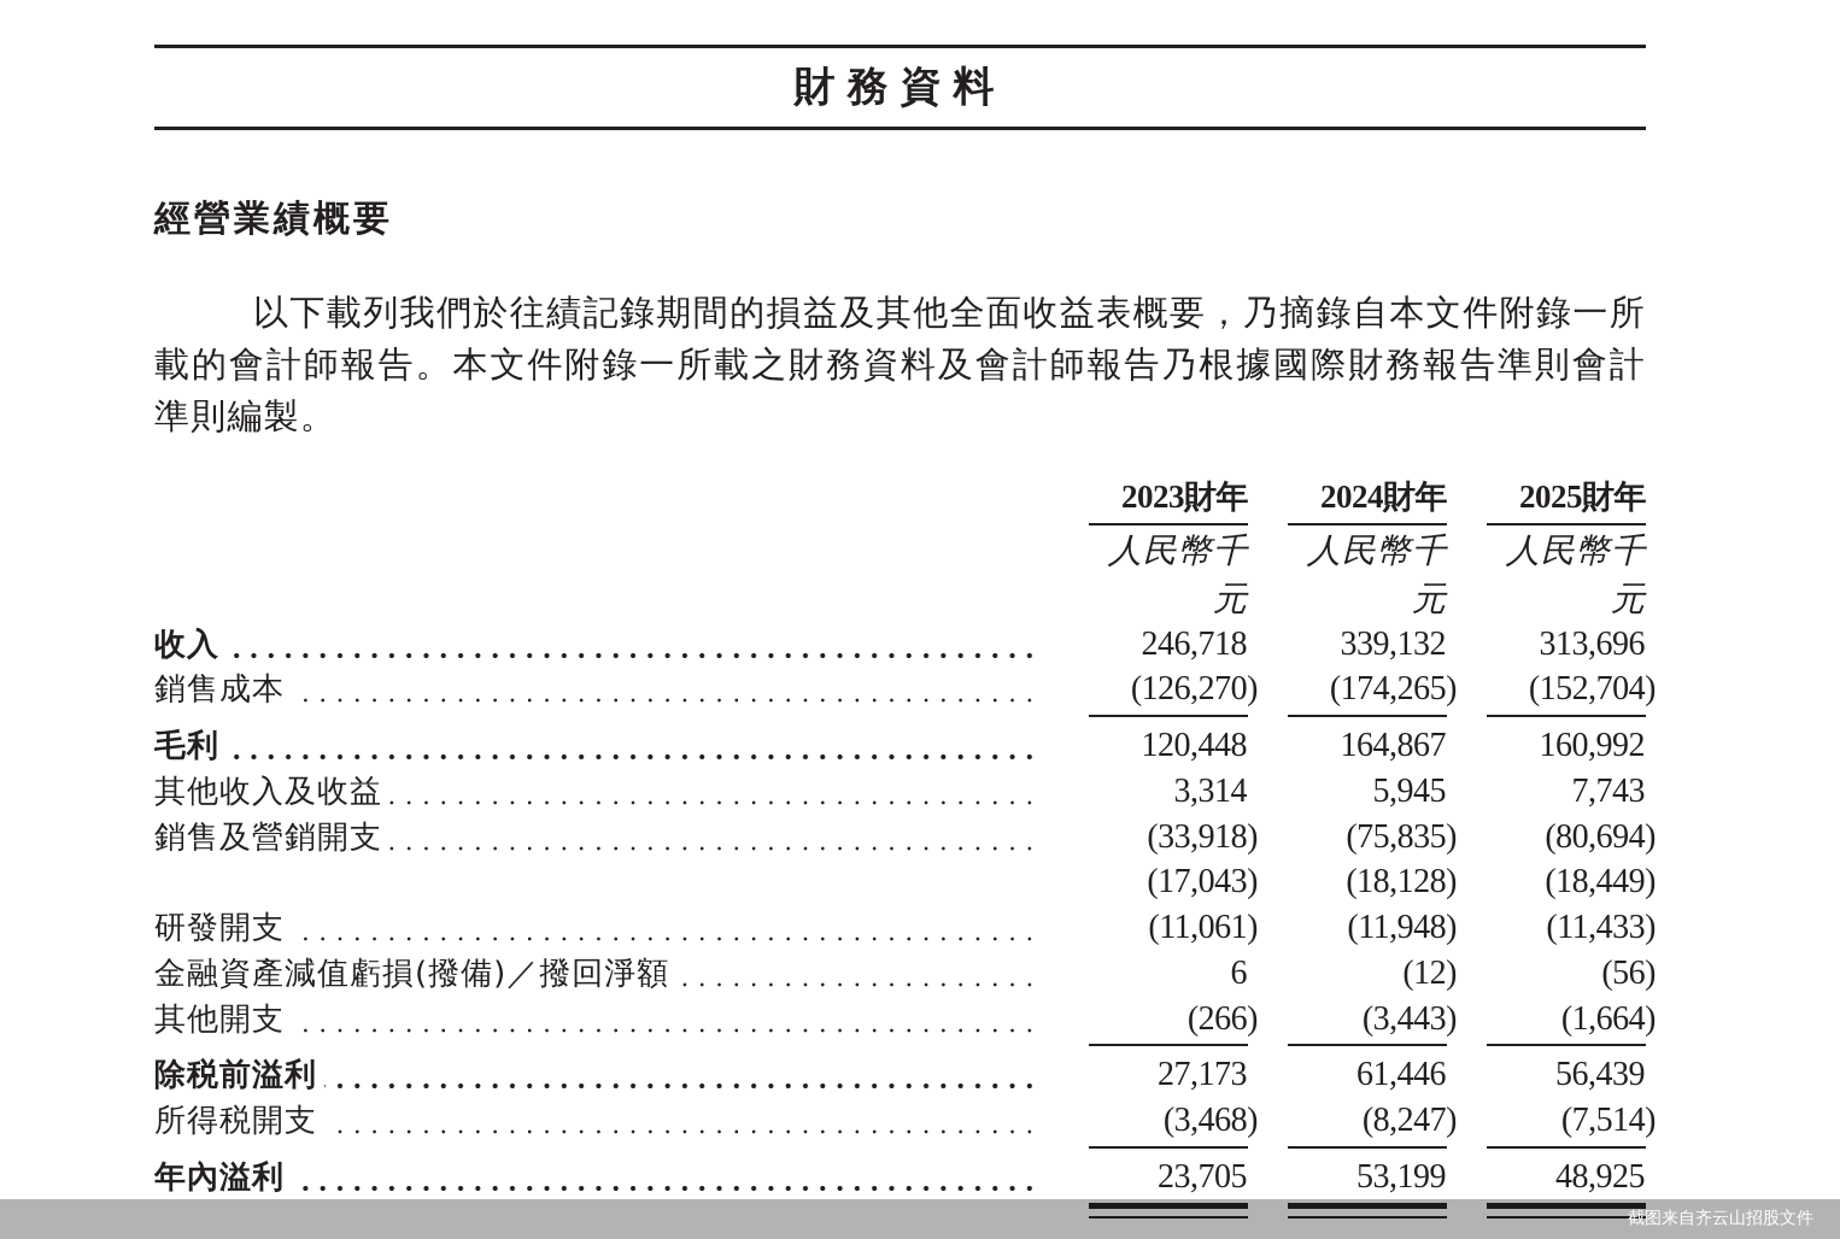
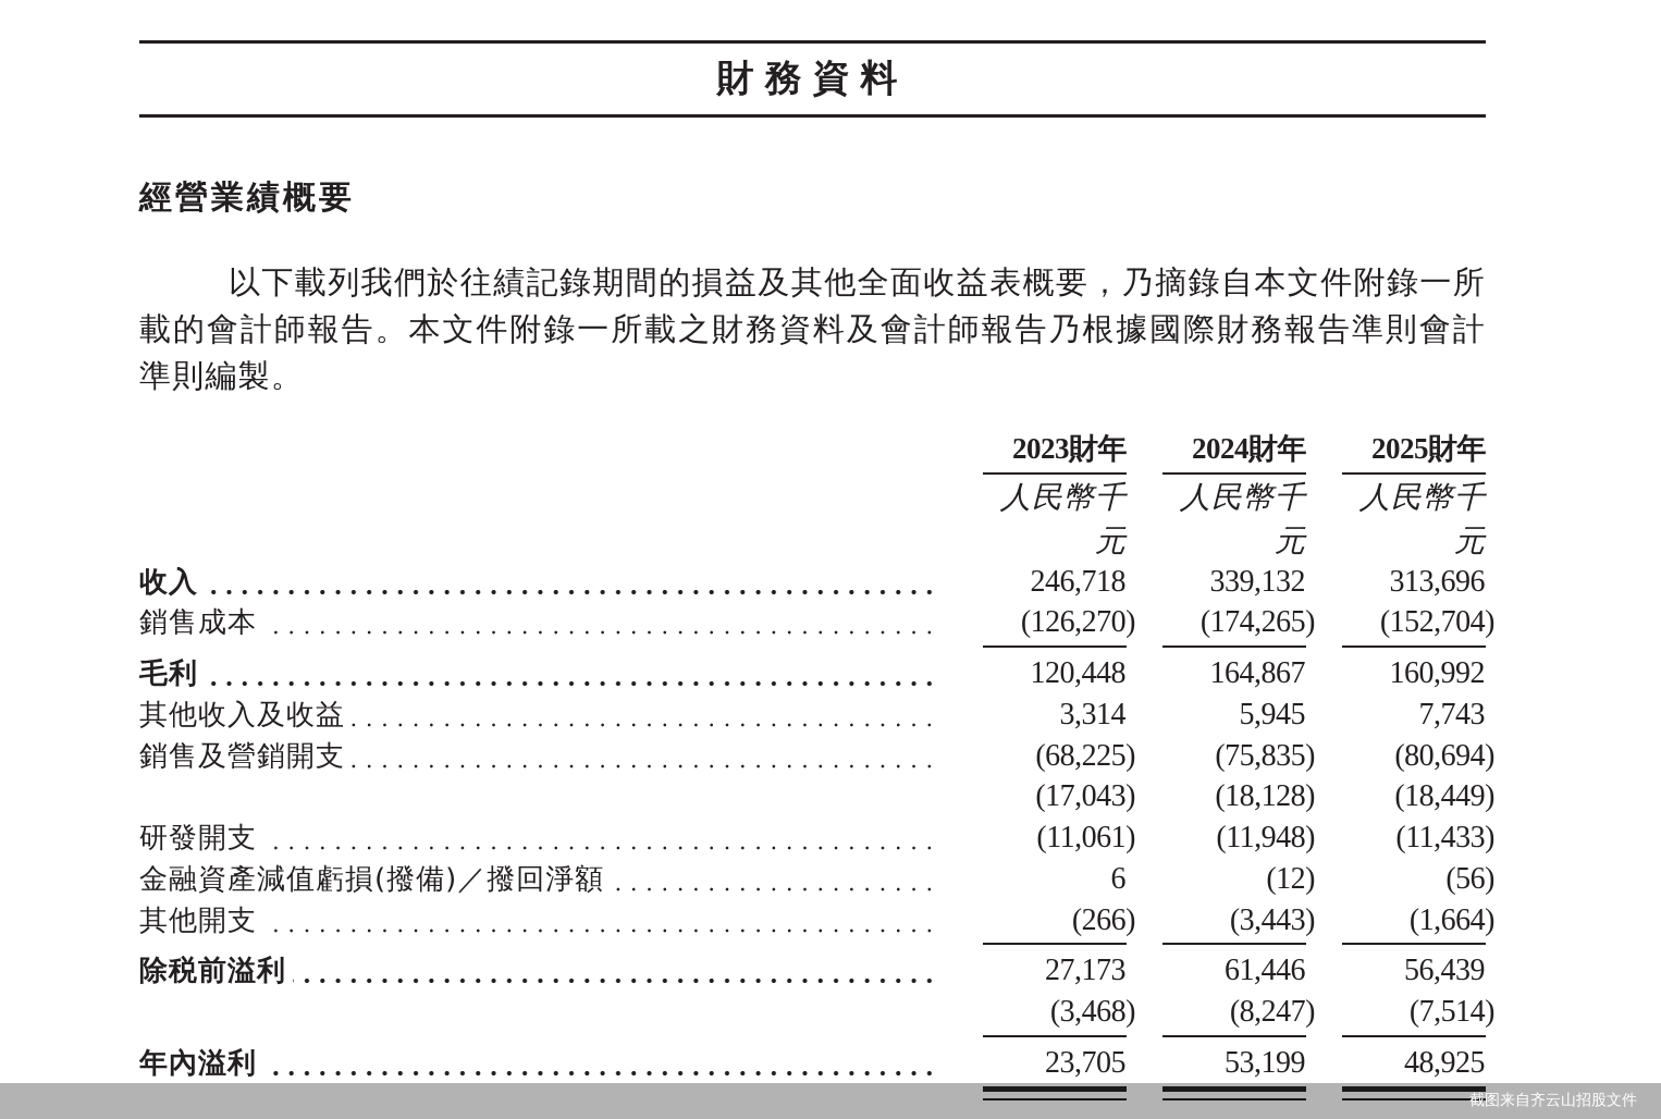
  財務資料
  經營業績概要
  以下載列我們於往績記錄期間的損益及其他全面收益表概要，乃摘錄自本文件附錄一所載的會計師報告。本文件附錄一所載之財務資料及會計師報告乃根據國際財務報告準則會計準則編製。
  2023財年
  人民幣千元
  2024財年
  人民幣千元
  2025財年
  人民幣千元
  收入
  246,718
  339,132
  313,696
  銷售成本
  (126,270)
  (174,265)
  (152,704)
  毛利
  120,448
  164,867
  160,992
  其他收入及收益
  3,314
  5,945
  7,743
  銷售及營銷開支
- (33,918)
+ (68,225)
  (75,835)
  (80,694)
  (17,043)
  (18,128)
  (18,449)
  研發開支
  (11,061)
  (11,948)
  (11,433)
  金融資產減值虧損(撥備)／撥回淨額
  6
  (12)
  (56)
  其他開支
  (266)
  (3,443)
  (1,664)
  除税前溢利
  27,173
  61,446
  56,439
- 所得税開支
  (3,468)
  (8,247)
  (7,514)
  年內溢利
  23,705
  53,199
  48,925
  截图来自齐云山招股文件
